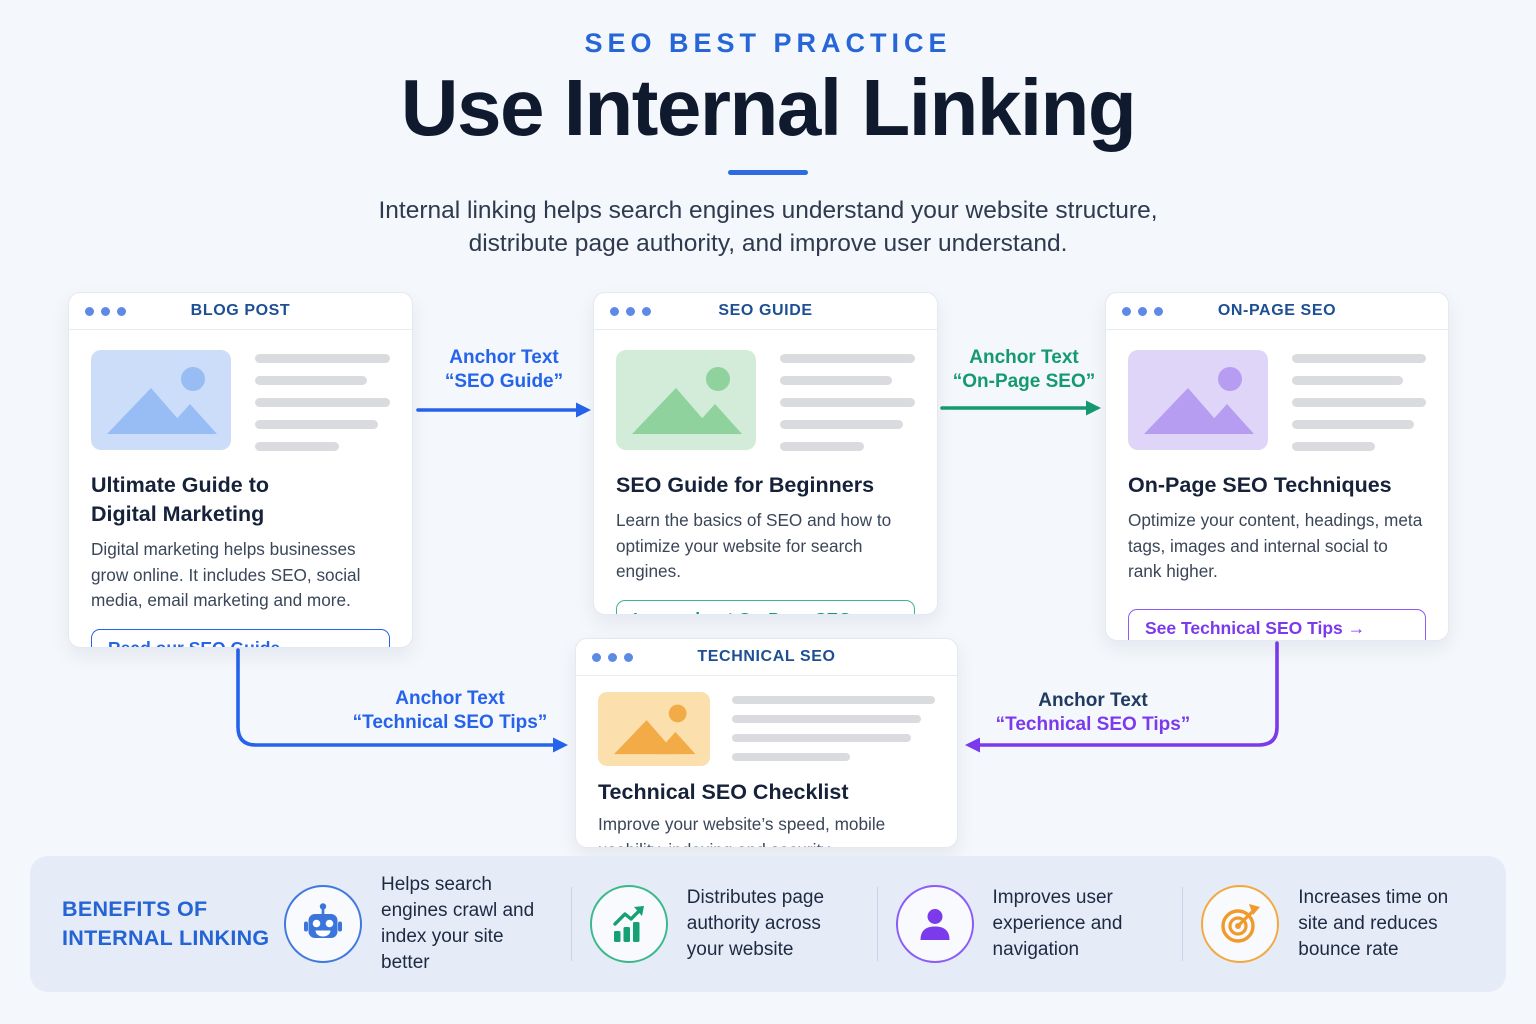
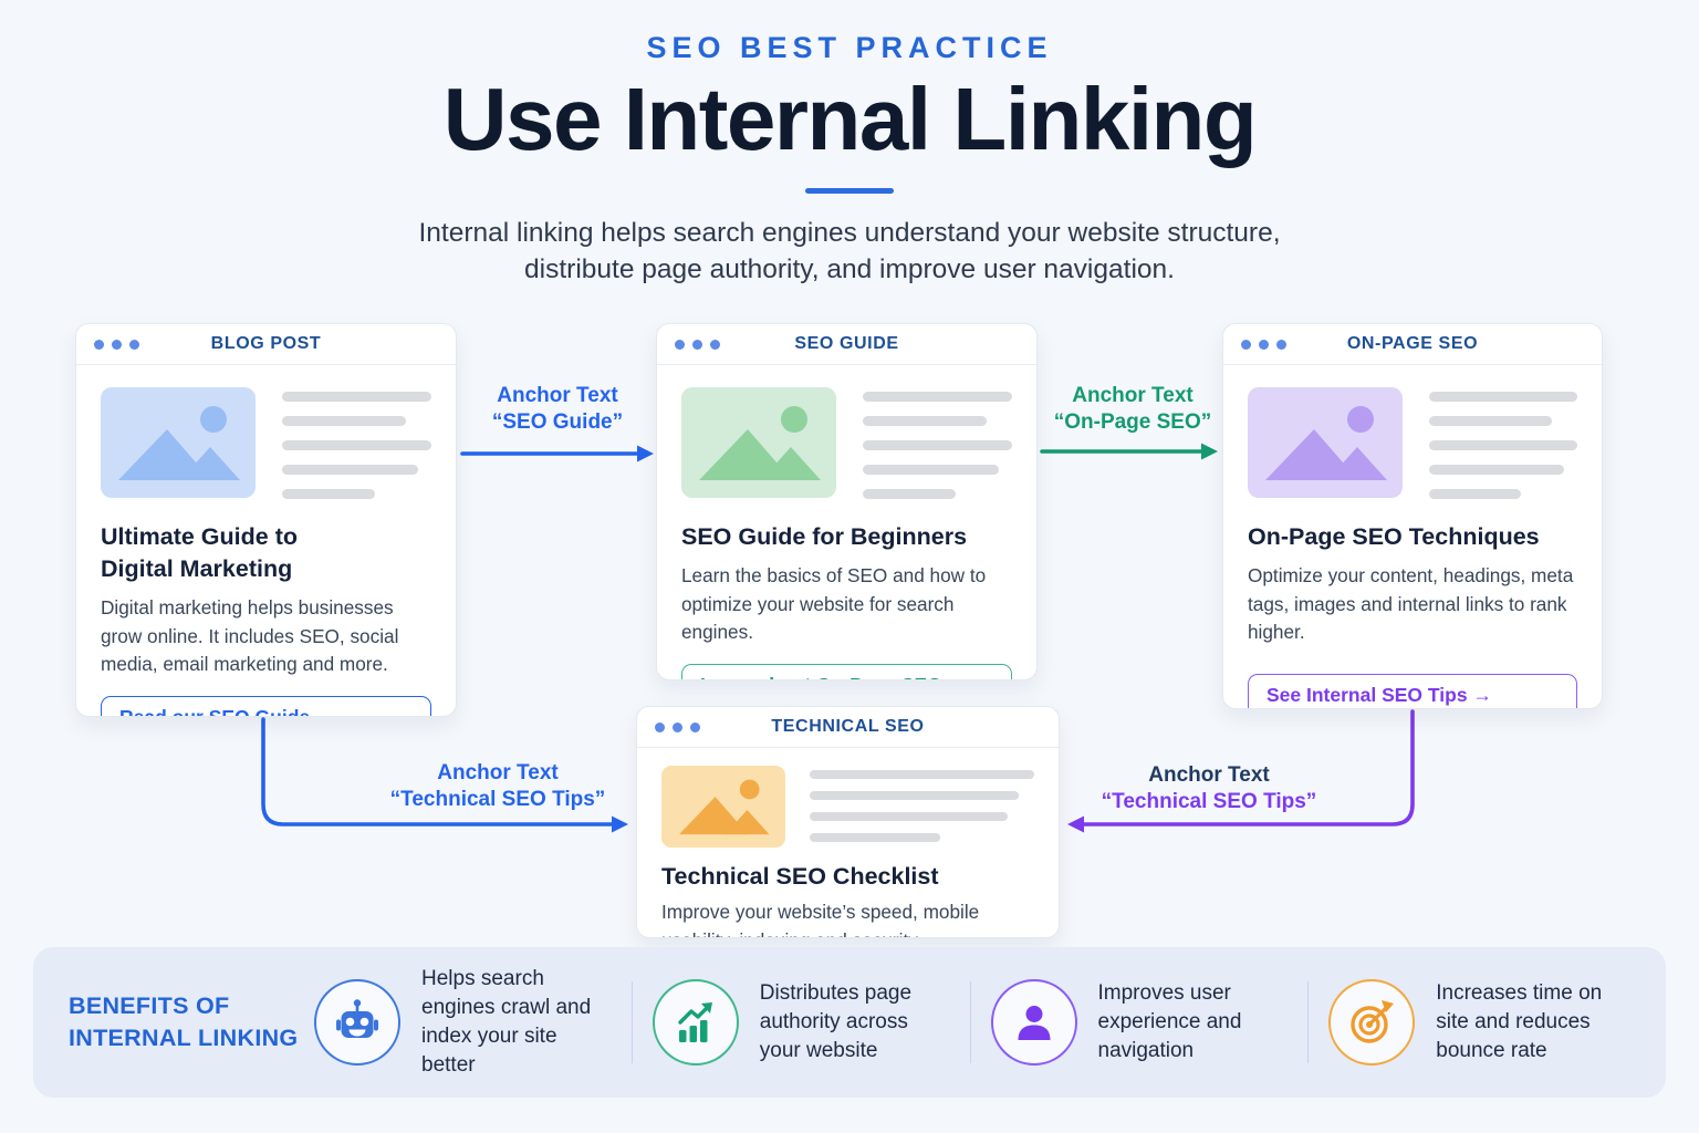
  SEO BEST PRACTICE
  Use Internal Linking
  Internal linking helps search engines understand your website structure,
- distribute page authority, and improve user understand.
+ distribute page authority, and improve user navigation.
  Anchor Text
  “SEO Guide”
  Anchor Text
  “On-Page SEO”
  Anchor Text
  “Technical SEO Tips”
  Anchor Text
  “Technical SEO Tips”
  BLOG POST
  Ultimate Guide to
  Digital Marketing
  Digital marketing helps businesses grow online. It includes SEO, social media, email marketing and more.
  SEO GUIDE
  SEO Guide for Beginners
  Learn the basics of SEO and how to optimize your website for search engines.
  ON-PAGE SEO
  On-Page SEO Techniques
- Optimize your content, headings, meta tags, images and internal social to rank higher.
+ Optimize your content, headings, meta tags, images and internal links to rank higher.
- See Technical SEO Tips →
+ See Internal SEO Tips →
  TECHNICAL SEO
  Technical SEO Checklist
  BENEFITS OF
  INTERNAL LINKING
  Helps search engines crawl and index your site better
  Distributes page authority across your website
  Improves user experience and navigation
  Increases time on site and reduces bounce rate
